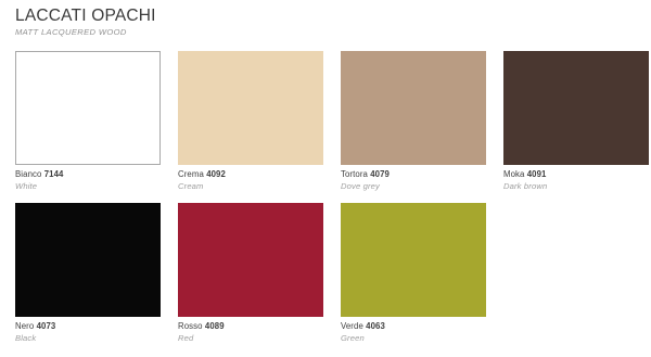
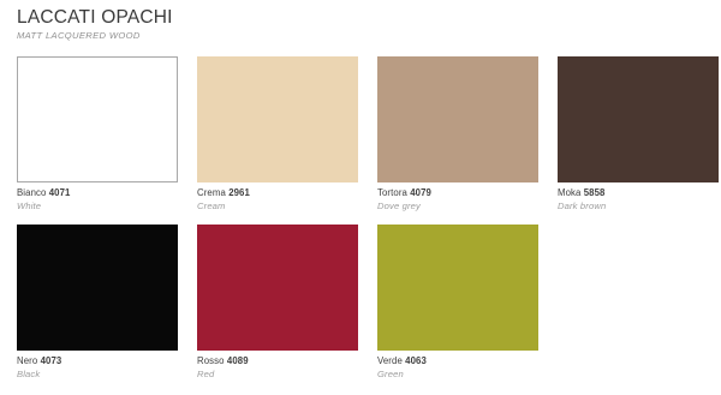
  LACCATI OPACHI
  MATT LACQUERED WOOD
- Bianco 7144
+ Bianco 4071
  White
- Crema 4092
+ Crema 2961
  Cream
  Tortora 4079
  Dove grey
- Moka 4091
+ Moka 5858
  Dark brown
  Nero 4073
  Black
  Rosso 4089
  Red
  Verde 4063
  Green
